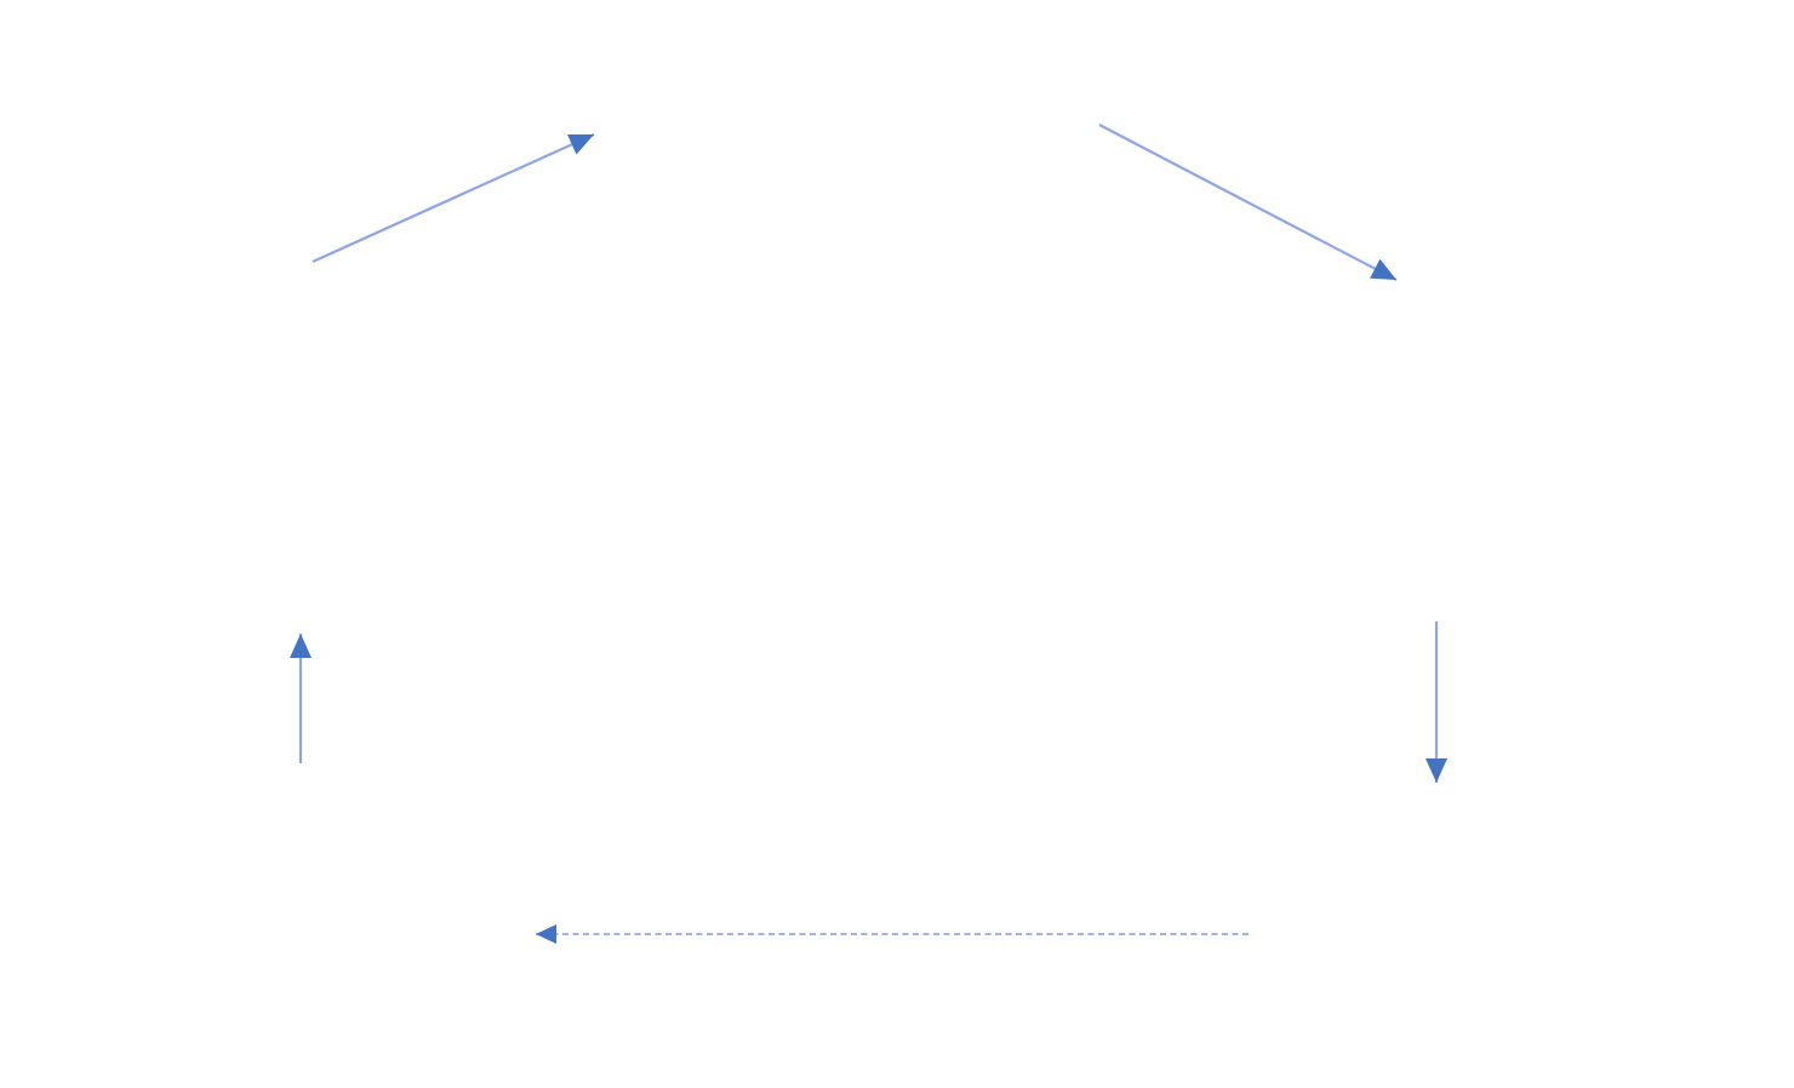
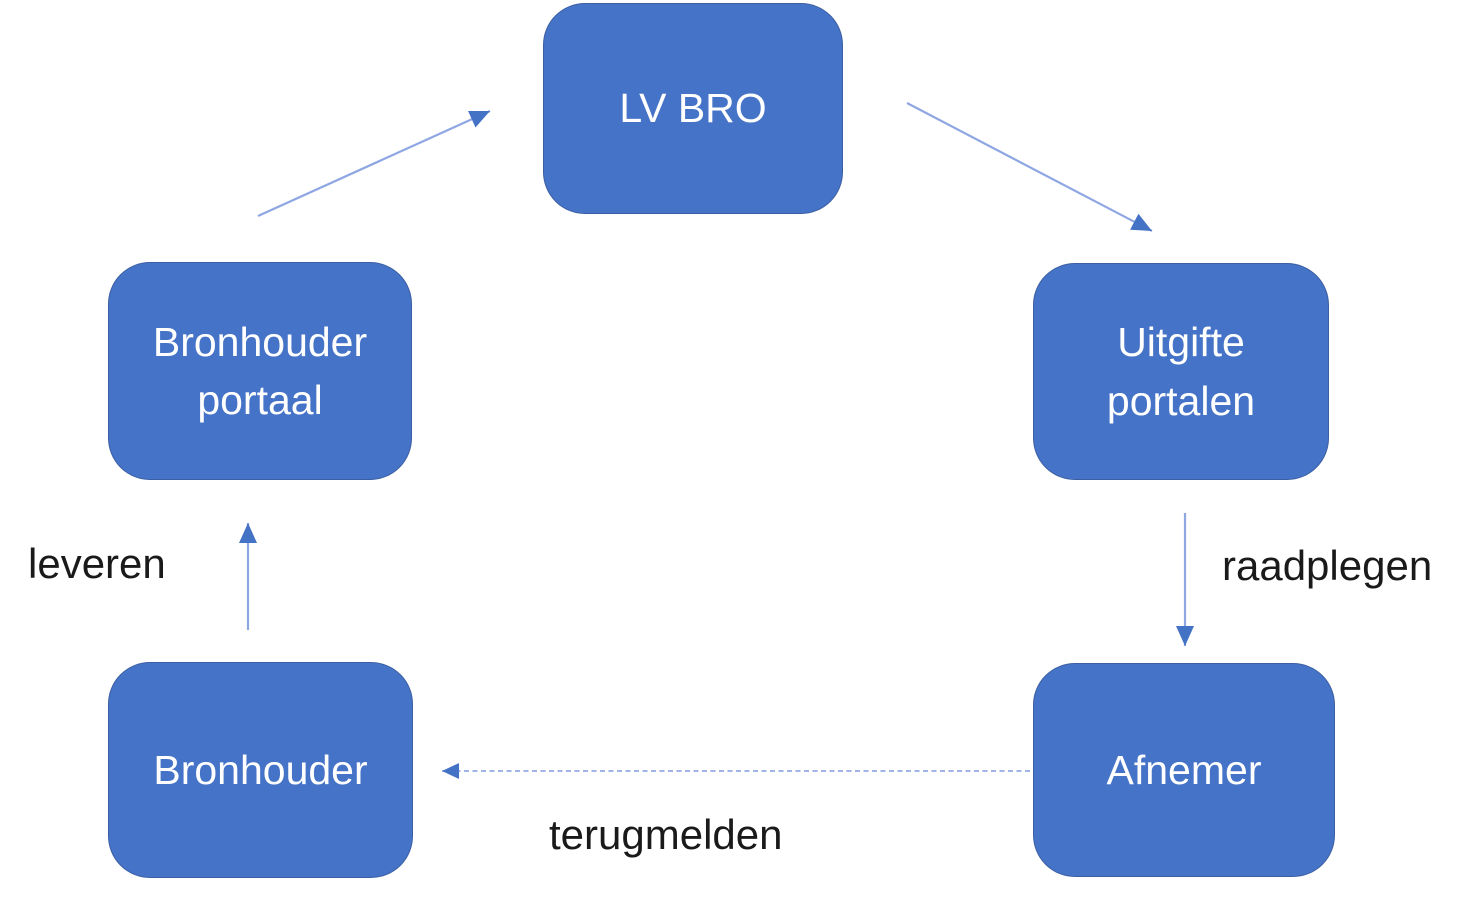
+ LV BRO
+ Bronhouder portaal
+ Uitgifte portalen
+ Bronhouder
+ Afnemer
+ leveren
+ raadplegen
+ terugmelden
